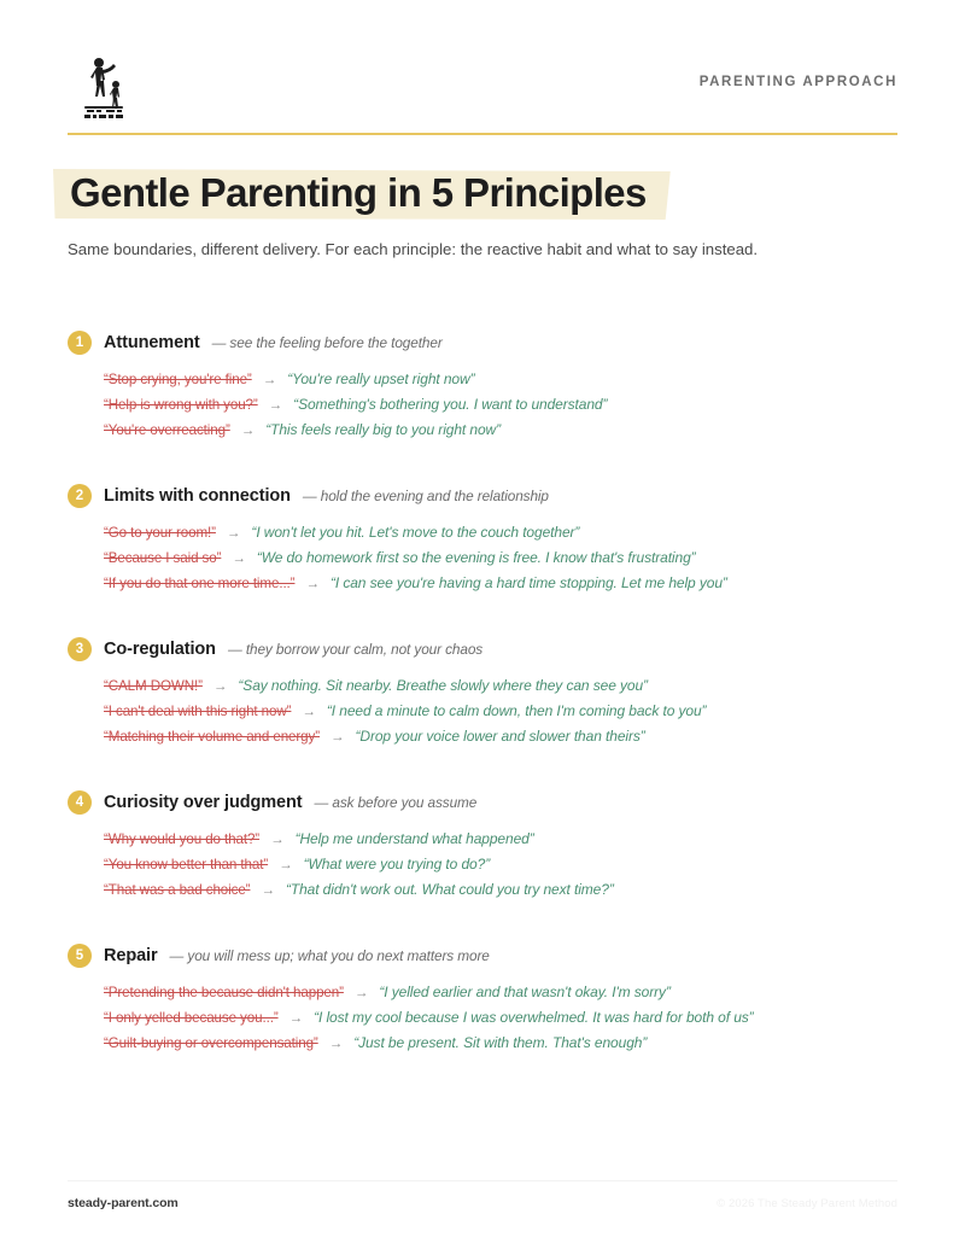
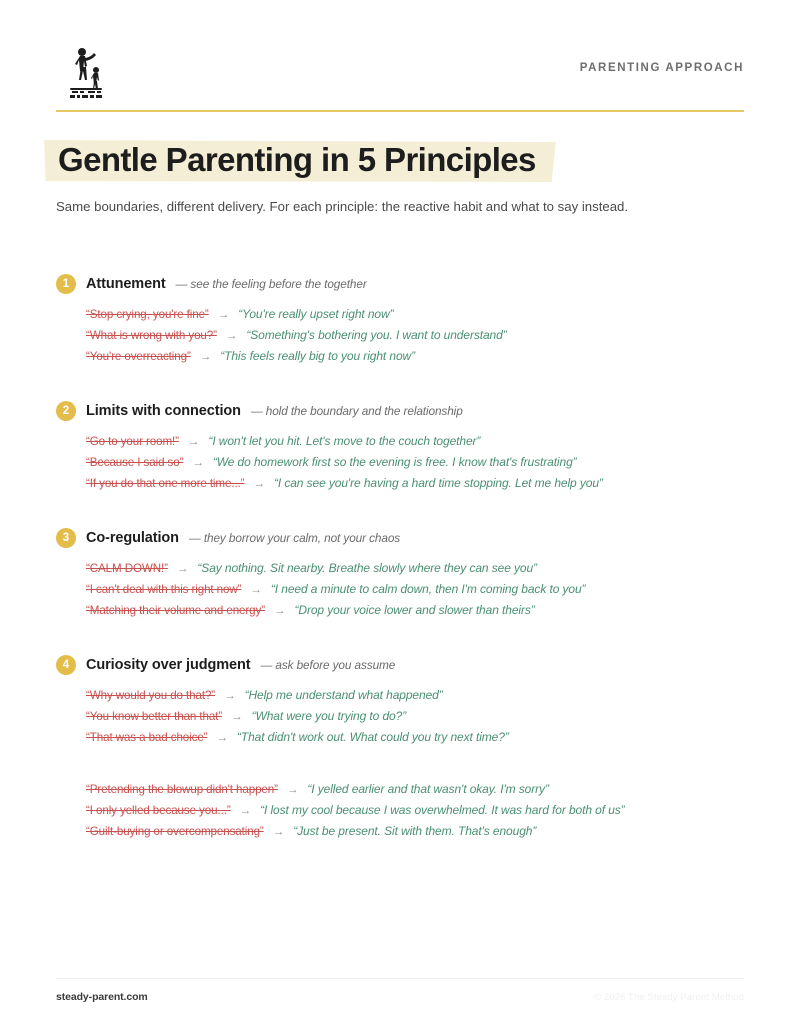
  PARENTING APPROACH
  Gentle Parenting in 5 Principles
  Same boundaries, different delivery. For each principle: the reactive habit and what to say instead.
  1
  Attunement
  — see the feeling before the together
  “Stop crying, you're fine”
  →
  “You're really upset right now”
- “Help is wrong with you?”
+ “What is wrong with you?”
  →
  “Something's bothering you. I want to understand”
  “You're overreacting”
  →
  “This feels really big to you right now”
  2
  Limits with connection
- — hold the evening and the relationship
+ — hold the boundary and the relationship
  “Go to your room!”
  →
  “I won't let you hit. Let's move to the couch together”
  “Because I said so”
  →
  “We do homework first so the evening is free. I know that's frustrating”
  “If you do that one more time...”
  →
  “I can see you're having a hard time stopping. Let me help you”
  3
  Co-regulation
  — they borrow your calm, not your chaos
  “CALM DOWN!”
  →
  “Say nothing. Sit nearby. Breathe slowly where they can see you”
  “I can't deal with this right now”
  →
  “I need a minute to calm down, then I'm coming back to you”
  “Matching their volume and energy”
  →
  “Drop your voice lower and slower than theirs”
  4
  Curiosity over judgment
  — ask before you assume
  “Why would you do that?”
  →
  “Help me understand what happened”
  “You know better than that”
  →
  “What were you trying to do?”
  “That was a bad choice”
  →
  “That didn't work out. What could you try next time?”
- 5
- Repair
- — you will mess up; what you do next matters more
- “Pretending the because didn't happen”
+ “Pretending the blowup didn't happen”
  →
  “I yelled earlier and that wasn't okay. I'm sorry”
  “I only yelled because you...”
  →
  “I lost my cool because I was overwhelmed. It was hard for both of us”
  “Guilt-buying or overcompensating”
  →
  “Just be present. Sit with them. That's enough”
  steady-parent.com
